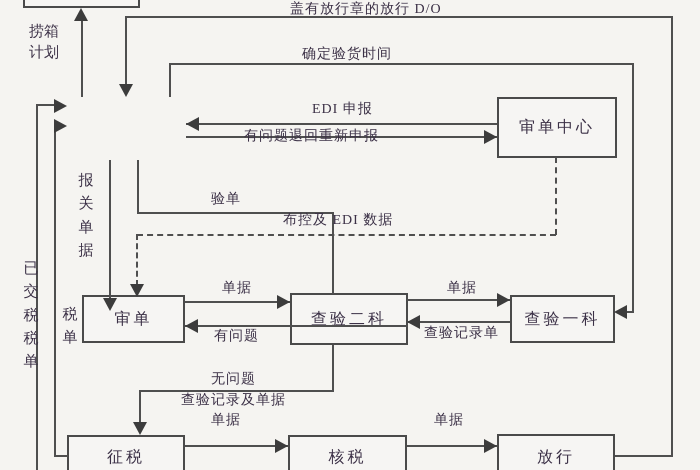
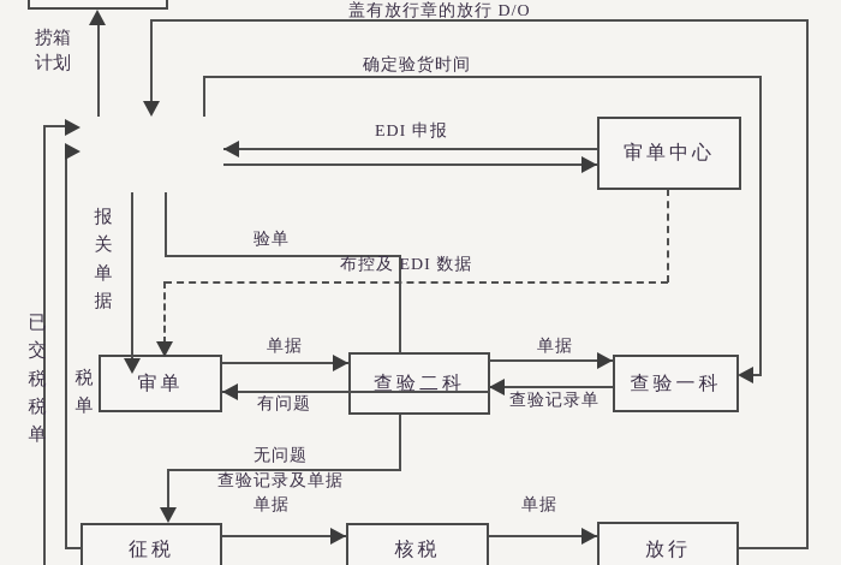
  审单中心
  审单
  查验二科
  查验一科
  征税
  核税
  放行
  盖有放行章的放行 D/O
  确定验货时间
  EDI 申报
- 有问题退回重新申报
  捞箱计划
  报关单据
  验单
  布控及 EDI 数据
  税单
  已交税税单
  单据
  有问题
  单据
  查验记录单
  无问题
  查验记录及单据
  单据
  单据
